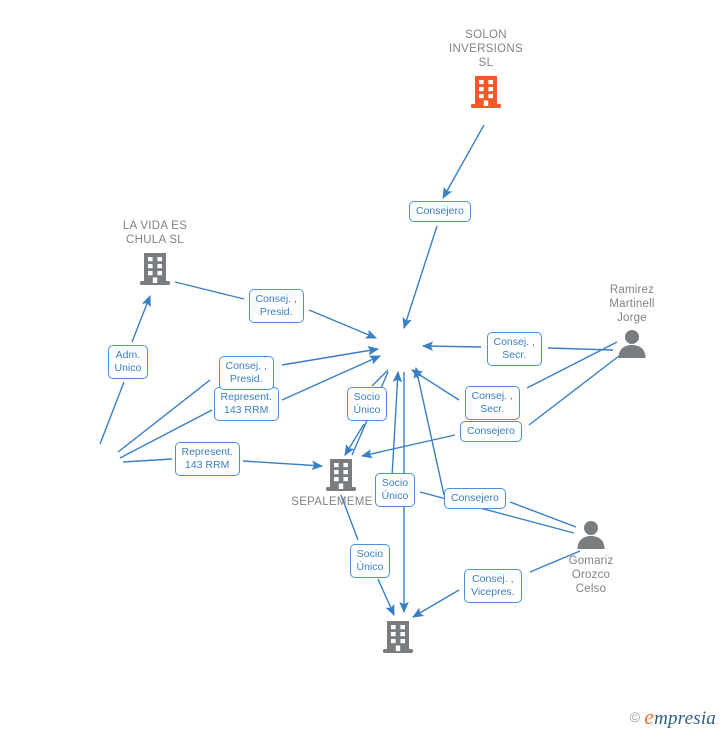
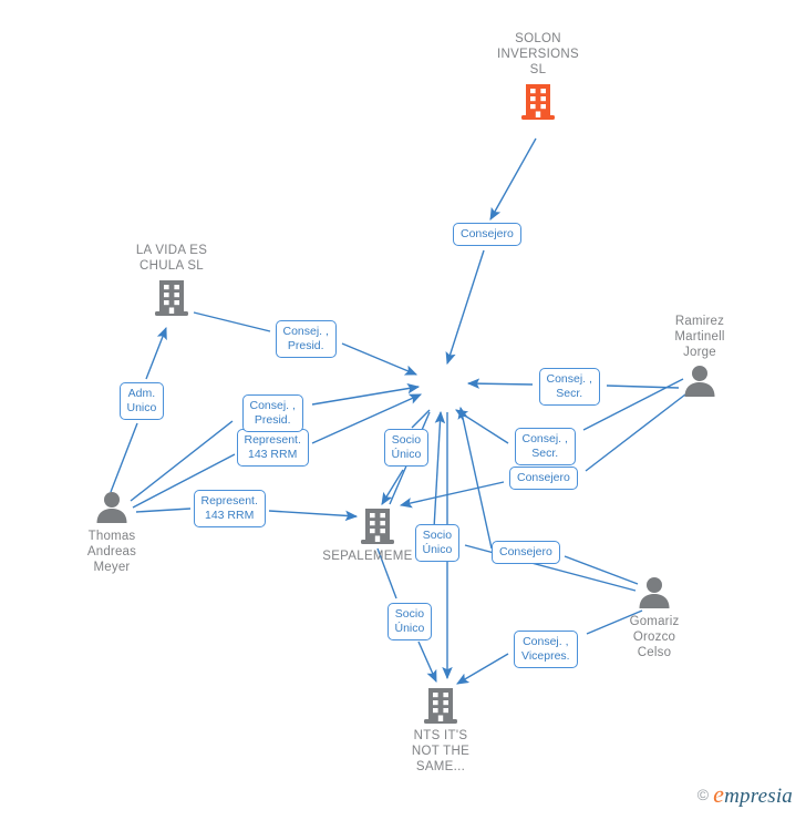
  SOLON
  INVERSIONS
  SL
  LA VIDA ES
  CHULA SL
  SEPALEMEME
+ NTS IT'S
+ NOT THE
+ SAME...
+ Thomas
+ Andreas
+ Meyer
  Ramirez
  Martinell
  Jorge
  Gomariz
  Orozco
  Celso
  Consejero
  Consej. ,
  Presid.
  Adm.
  Unico
  Represent.
  143 RRM
  Consej. ,
  Presid.
  Represent.
  143 RRM
  Socio
  Único
  Consej. ,
  Secr.
  Consejero
  Consej. ,
  Secr.
  Socio
  Único
  Consejero
  Socio
  Único
  Consej. ,
  Vicepres.
  ©
  empresia
